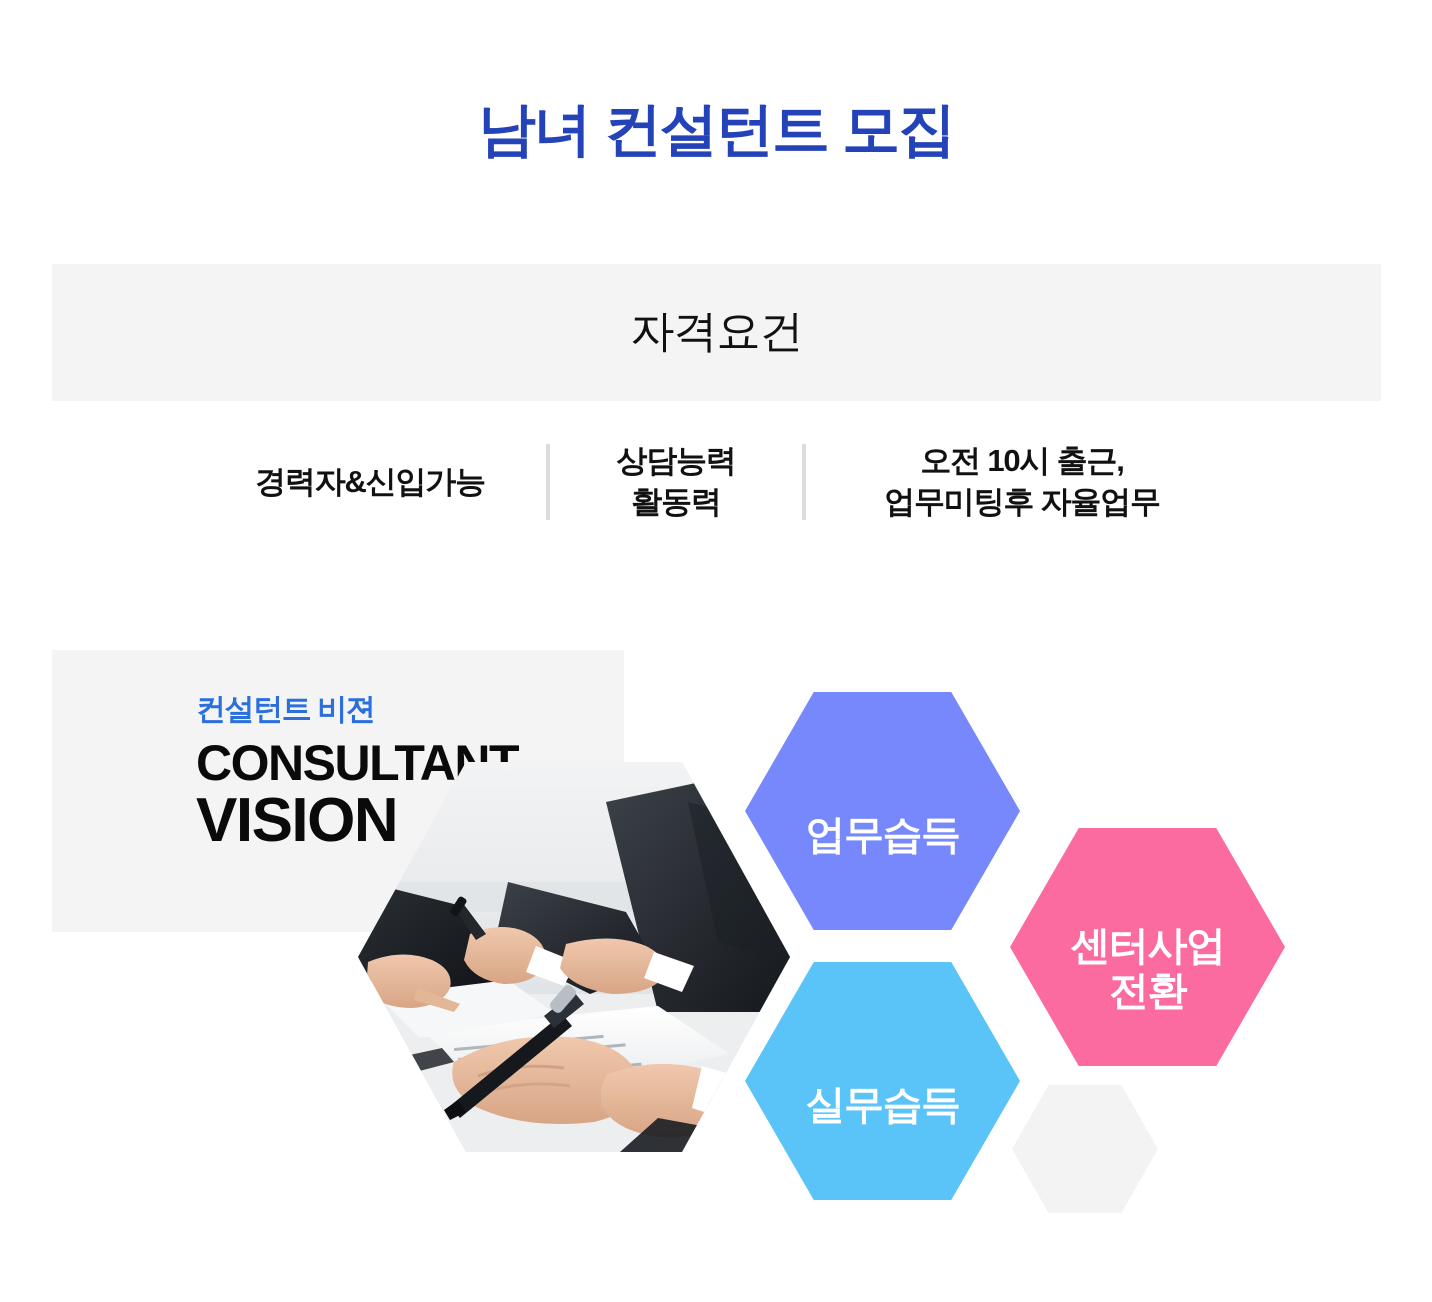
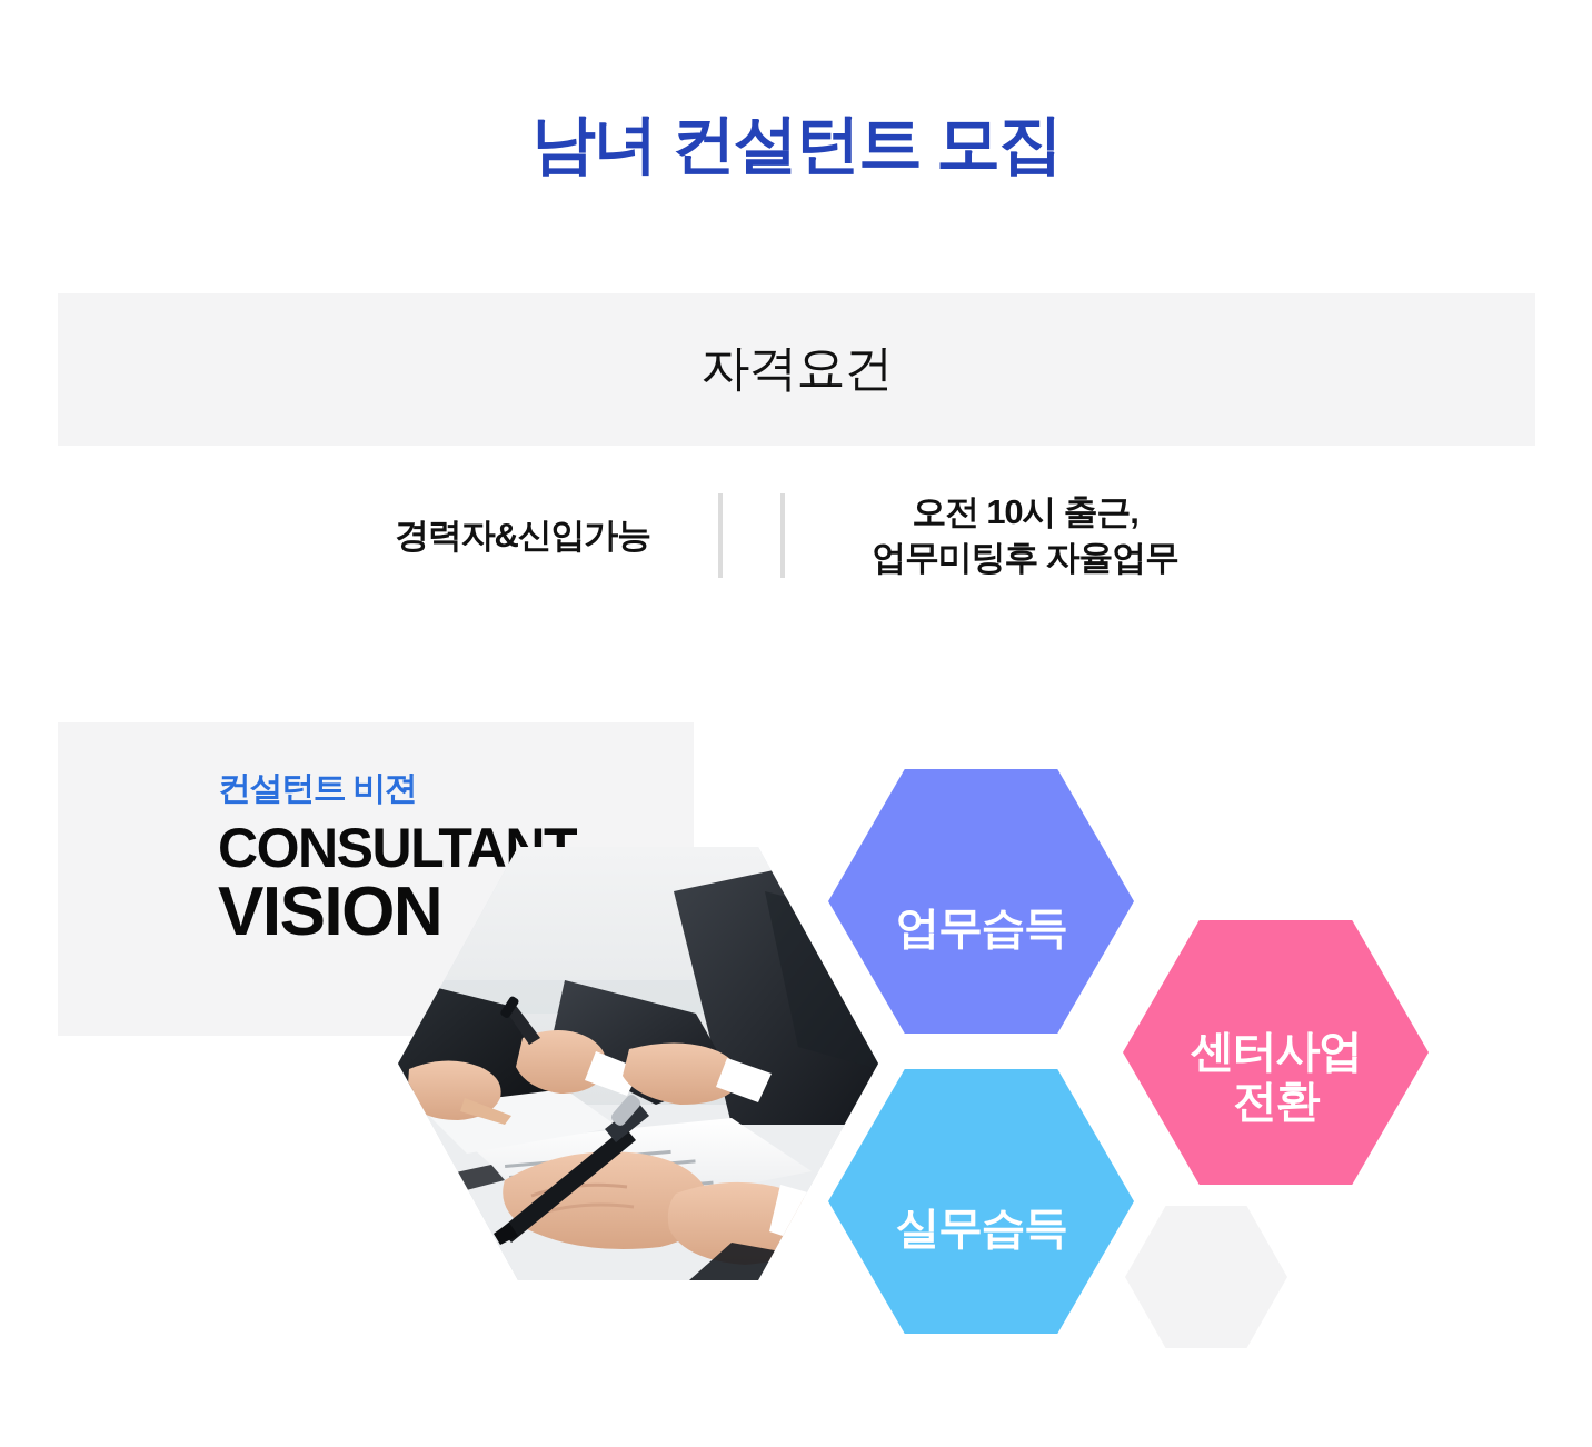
  남녀 컨설턴트 모집
  자격요건
  경력자&신입가능
- 상담능력
- 활동력
  오전 10시 출근,
  업무미팅후 자율업무
  컨설턴트 비젼
  CONSULTA
  VISION
  업무습득
  센터사업
  전환
  실무습득
